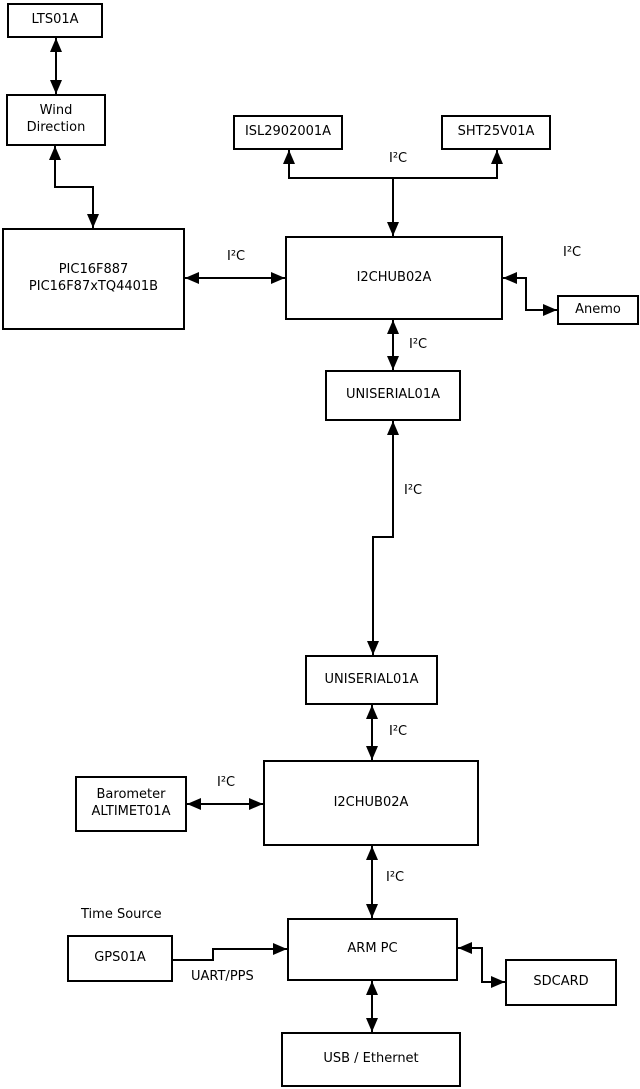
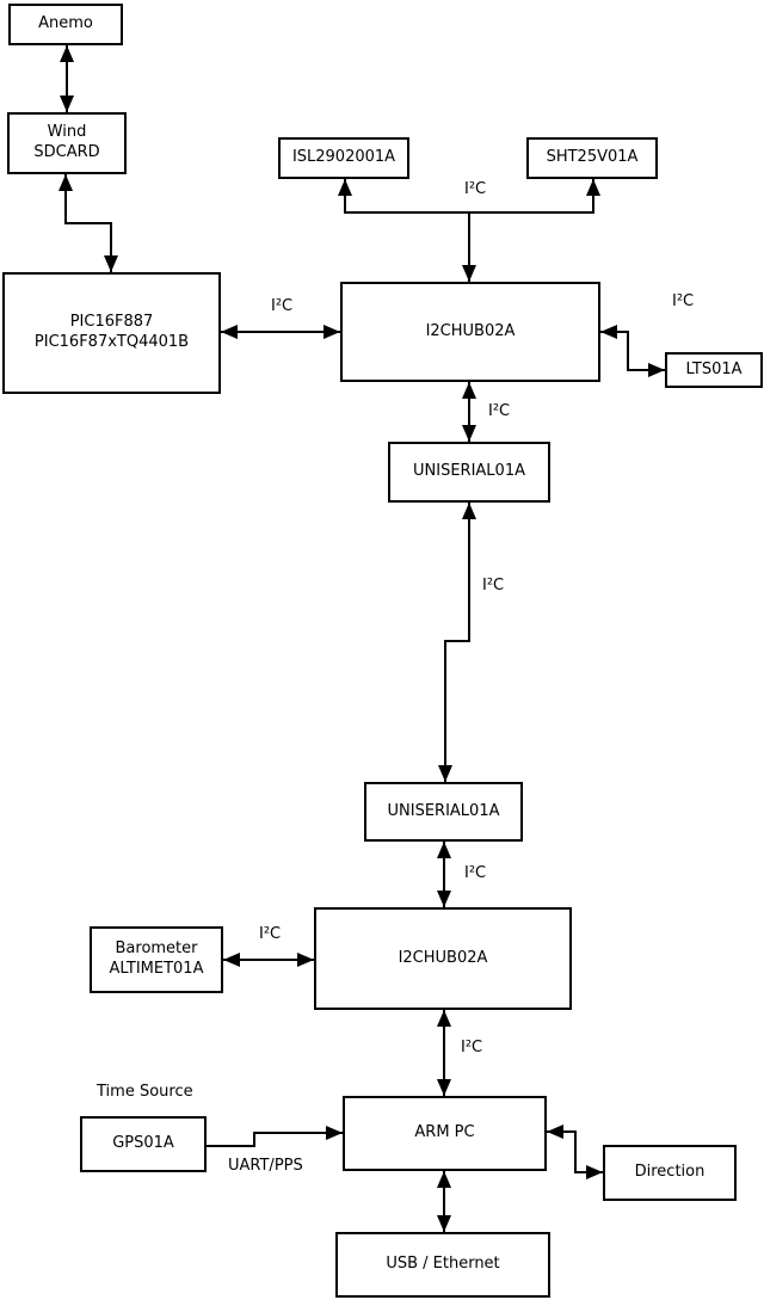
- LTS01A
+ Anemo
  Wind
- Direction
+ SDCARD
  PIC16F887
  PIC16F87xTQ4401B
  ISL2902001A
  SHT25V01A
  I2CHUB02A
- Anemo
+ LTS01A
  UNISERIAL01A
  UNISERIAL01A
  I2CHUB02A
  Barometer
  ALTIMET01A
  GPS01A
  ARM PC
- SDCARD
+ Direction
  USB / Ethernet
  I²C
  I²C
  I²C
  I²C
  I²C
  I²C
  I²C
  I²C
  Time Source
  UART/PPS
